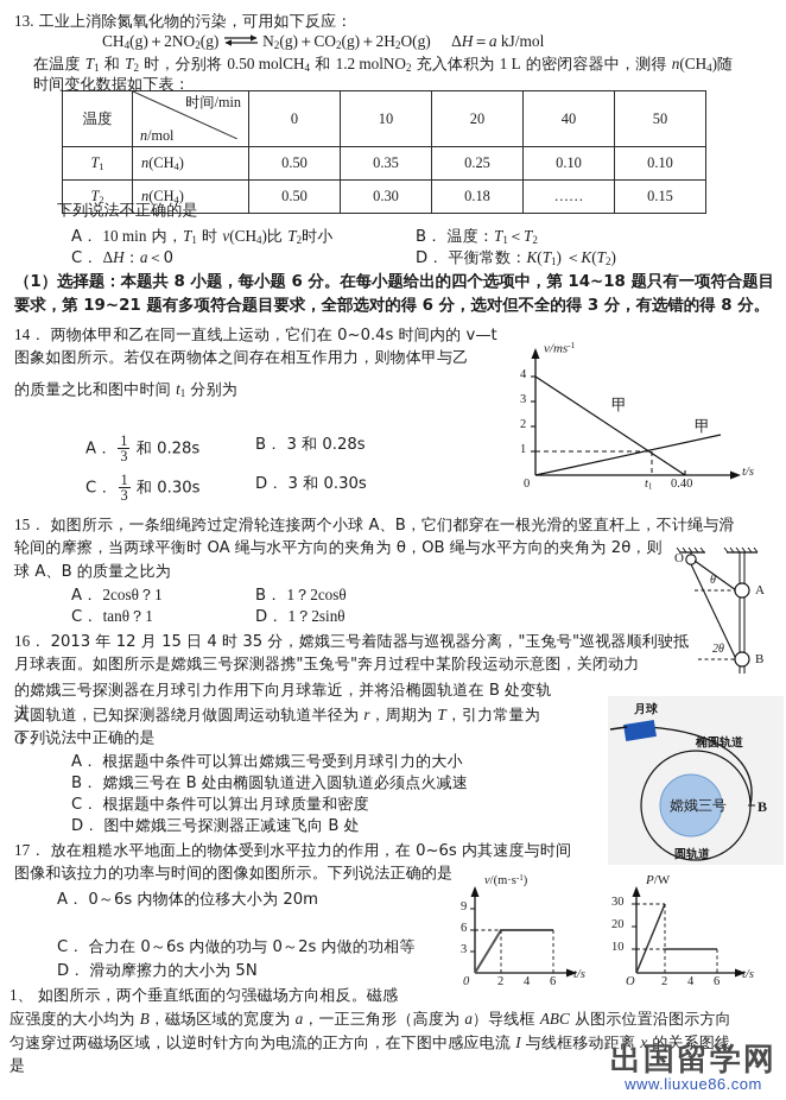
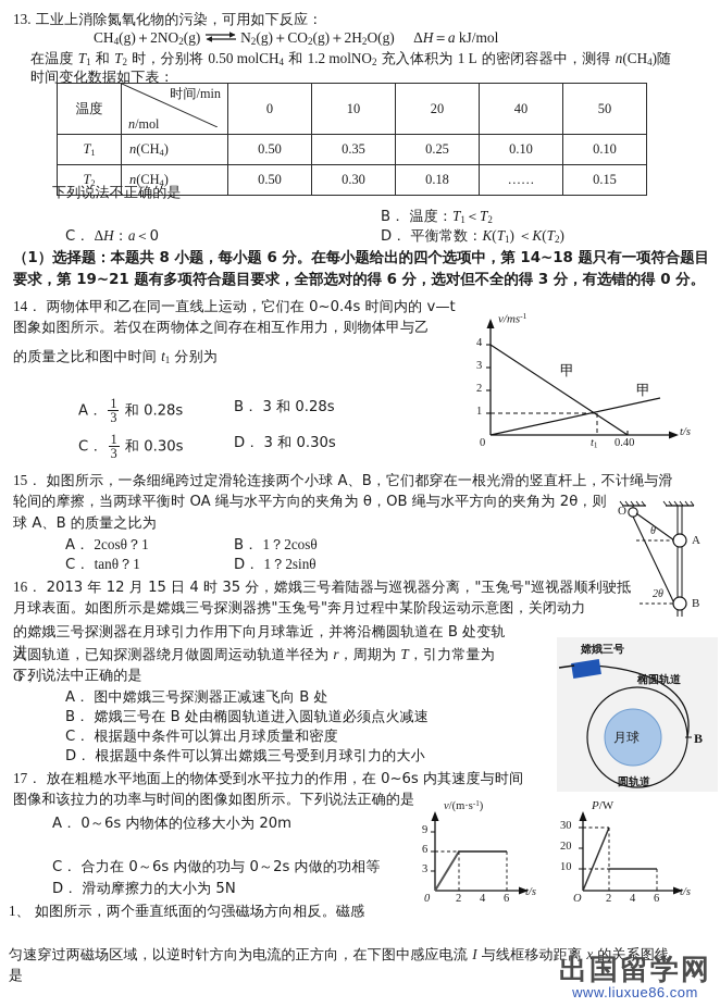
  13. 工业上消除氮氧化物的污染，可用如下反应：
  CH4(g)＋2NO2(g) N2(g)＋CO2(g)＋2H2O(g) ΔH＝a kJ/mol
  在温度 T1 和 T2 时，分别将 0.50 molCH4 和 1.2 molNO2 充入体积为 1 L 的密闭容器中，测得 n(CH4)随
  时间变化数据如下表：
  温度	时间/min n/mol	0	10	20	40	50
  T1	n(CH4)	0.50	0.35	0.25	0.10	0.10
  T2	n(CH4)	0.50	0.30	0.18	……	0.15
  下列说法不正确的是
- A． 10 min 内，T1 时 v(CH4)比 T2时小
  B． 温度：T1＜T2
  C． ΔH：a＜0
  D． 平衡常数：K(T1) ＜K(T2)
  （1）选择题：本题共 8 小题，每小题 6 分。在每小题给出的四个选项中，第 14~18 题只有一项符合题目
- 要求，第 19~21 题有多项符合题目要求，全部选对的得 6 分，选对但不全的得 3 分，有选错的得 8 分。
+ 要求，第 19~21 题有多项符合题目要求，全部选对的得 6 分，选对但不全的得 3 分，有选错的得 0 分。
  14． 两物体甲和乙在同一直线上运动，它们在 0~0.4s 时间内的 v—t
  图象如图所示。若仅在两物体之间存在相互作用力，则物体甲与乙
  的质量之比和图中时间 t1 分别为
  A．
  1
  3
  和 0.28s
  B． 3 和 0.28s
  C．
  1
  3
  和 0.30s
  D． 3 和 0.30s
  v/ms-1
  4
  3
  2
  1
  0
  t1
  0.40
  t/s
  甲
  甲
  15． 如图所示，一条细绳跨过定滑轮连接两个小球 A、B，它们都穿在一根光滑的竖直杆上，不计绳与滑
  轮间的摩擦，当两球平衡时 OA 绳与水平方向的夹角为 θ，OB 绳与水平方向的夹角为 2θ，则
  球 A、B 的质量之比为
  A． 2cosθ？1
  B． 1？2cosθ
  C． tanθ？1
  D． 1？2sinθ
  O
  θ
  A
  2θ
  B
  16． 2013 年 12 月 15 日 4 时 35 分，嫦娥三号着陆器与巡视器分离，"玉兔号"巡视器顺利驶抵
  月球表面。如图所示是嫦娥三号探测器携"玉兔号"奔月过程中某阶段运动示意图，关闭动力
  的嫦娥三号探测器在月球引力作用下向月球靠近，并将沿椭圆轨道在 B 处变轨进
  入圆轨道，已知探测器绕月做圆周运动轨道半径为 r，周期为 T，引力常量为 G，
  下列说法中正确的是
- A． 根据题中条件可以算出嫦娥三号受到月球引力的大小
+ A． 图中嫦娥三号探测器正减速飞向 B 处
  B． 嫦娥三号在 B 处由椭圆轨道进入圆轨道必须点火减速
  C． 根据题中条件可以算出月球质量和密度
- D． 图中嫦娥三号探测器正减速飞向 B 处
+ D． 根据题中条件可以算出嫦娥三号受到月球引力的大小
- 月球
+ 嫦娥三号
  椭圆轨道
- 嫦娥三号
+ 月球
  B
  圆轨道
  17． 放在粗糙水平地面上的物体受到水平拉力的作用，在 0~6s 内其速度与时间
  图像和该拉力的功率与时间的图像如图所示。下列说法正确的是
  A． 0～6s 内物体的位移大小为 20m
  C． 合力在 0～6s 内做的功与 0～2s 内做的功相等
  D． 滑动摩擦力的大小为 5N
  v/(m·s-1)
  9
  6
  3
  0
  2
  4
  6
  t/s
  P/W
  30
  20
  10
  O
  2
  4
  6
  t/s
  1、 如图所示，两个垂直纸面的匀强磁场方向相反。磁感
- 应强度的大小均为 B，磁场区域的宽度为 a，一正三角形（高度为 a）导线框 ABC 从图示位置沿图示方向
  匀速穿过两磁场区域，以逆时针方向为电流的正方向，在下图中感应电流 I 与线框移动距离 x 的关系图线
  是
  出国留学网
  www.liuxue86.com
